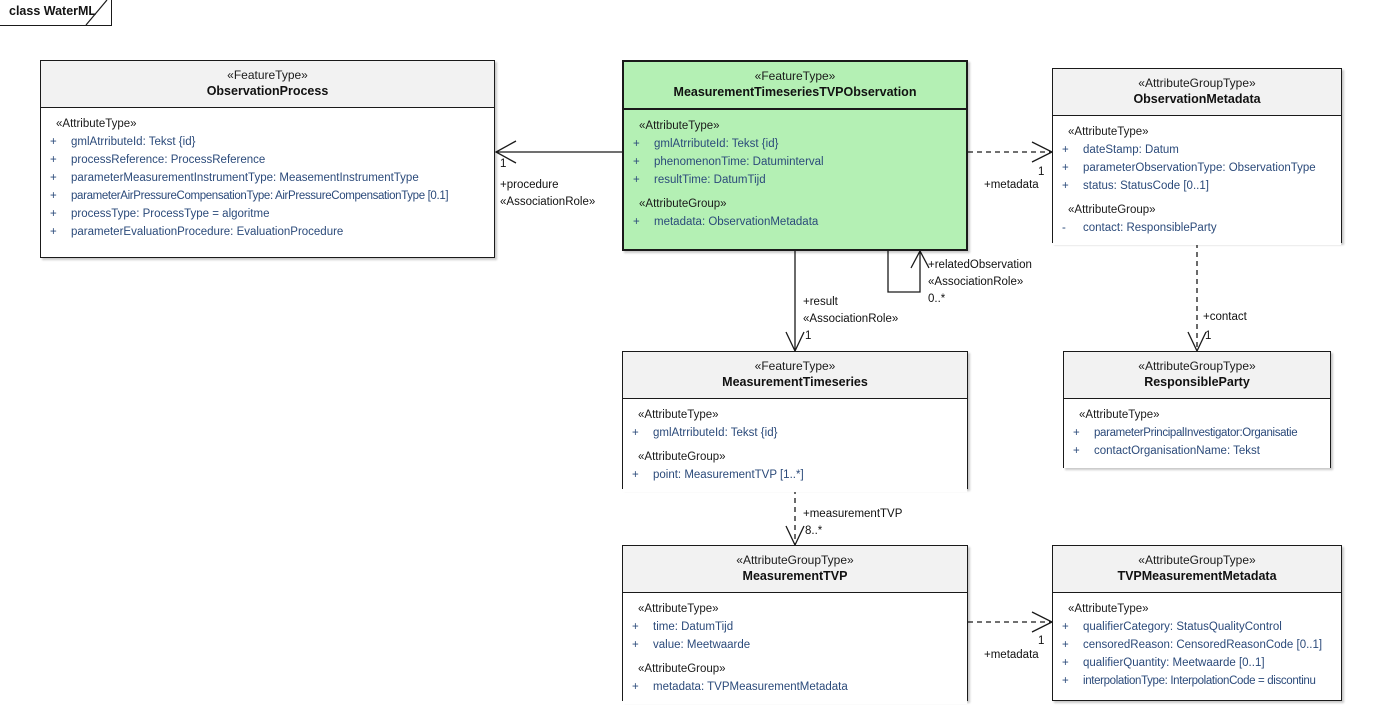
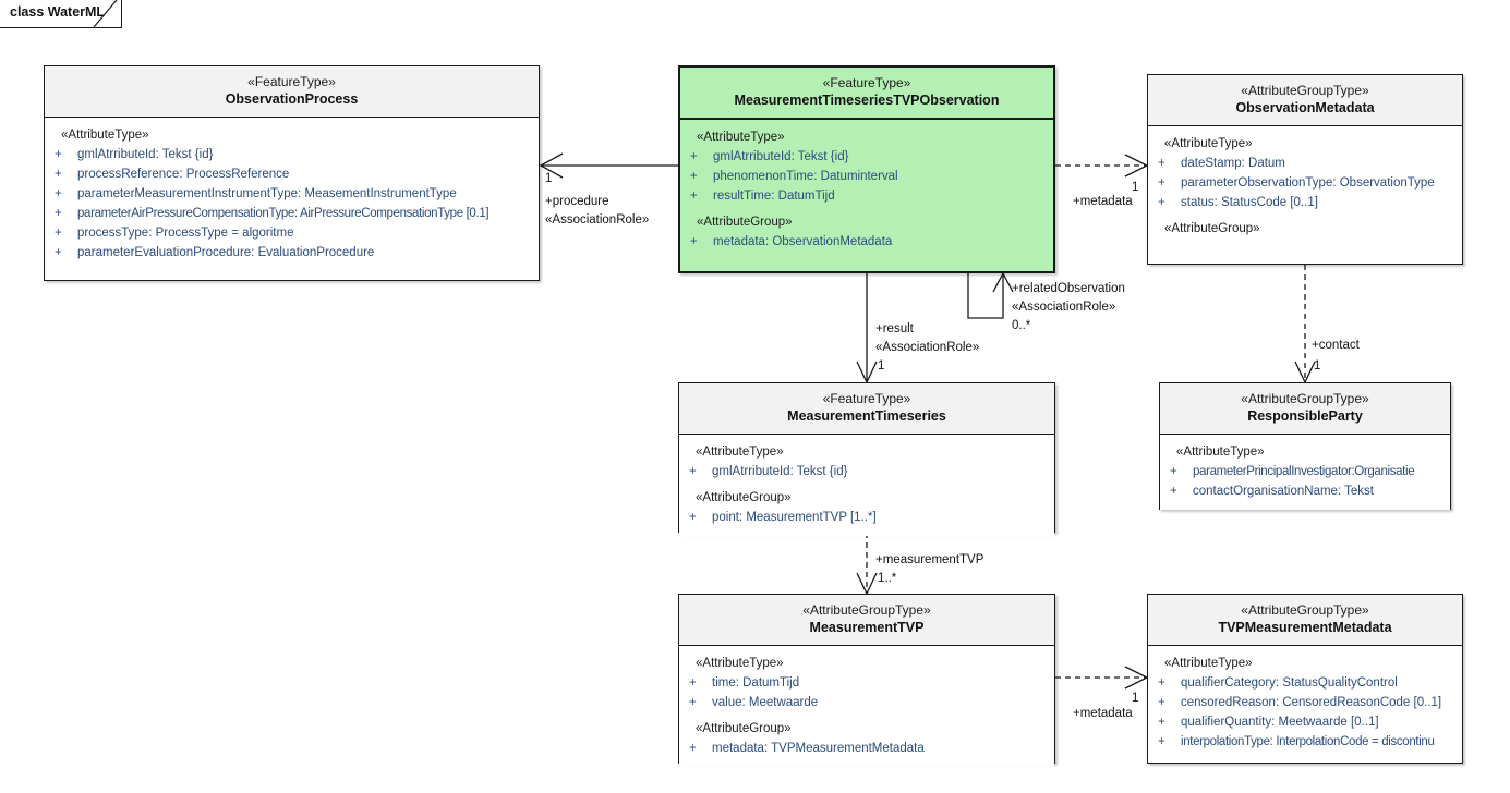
  class WaterML
  1
  +procedure
  «AssociationRole»
  1
  +metadata
  +relatedObservation
  «AssociationRole»
  0..*
  +result
  «AssociationRole»
  1
  +contact
  1
  +measurementTVP
- 8..*
+ 1..*
  1
  +metadata
  «FeatureType»
  ObservationProcess
  «AttributeType»
  +
  gmlAtrributeId: Tekst {id}
  +
  processReference: ProcessReference
  +
  parameterMeasurementInstrumentType: MeasementInstrumentType
  +
  parameterAirPressureCompensationType: AirPressureCompensationType [0.1]
  +
  processType: ProcessType = algoritme
  +
  parameterEvaluationProcedure: EvaluationProcedure
  «FeatureType»
  MeasurementTimeseriesTVPObservation
  «AttributeType»
  +
  gmlAtrributeId: Tekst {id}
  +
  phenomenonTime: Datuminterval
  +
  resultTime: DatumTijd
  «AttributeGroup»
  +
  metadata: ObservationMetadata
  «AttributeGroupType»
  ObservationMetadata
  «AttributeType»
  +
  dateStamp: Datum
  +
  parameterObservationType: ObservationType
  +
  status: StatusCode [0..1]
  «AttributeGroup»
- -
- contact: ResponsibleParty
  «FeatureType»
  MeasurementTimeseries
  «AttributeType»
  +
  gmlAtrributeId: Tekst {id}
  «AttributeGroup»
  +
  point: MeasurementTVP [1..*]
  «AttributeGroupType»
  ResponsibleParty
  «AttributeType»
  +
  parameterPrincipalInvestigator:Organisatie
  +
  contactOrganisationName: Tekst
  «AttributeGroupType»
  MeasurementTVP
  «AttributeType»
  +
  time: DatumTijd
  +
  value: Meetwaarde
  «AttributeGroup»
  +
  metadata: TVPMeasurementMetadata
  «AttributeGroupType»
  TVPMeasurementMetadata
  «AttributeType»
  +
  qualifierCategory: StatusQualityControl
  +
  censoredReason: CensoredReasonCode [0..1]
  +
  qualifierQuantity: Meetwaarde [0..1]
  +
  interpolationType: InterpolationCode = discontinu
